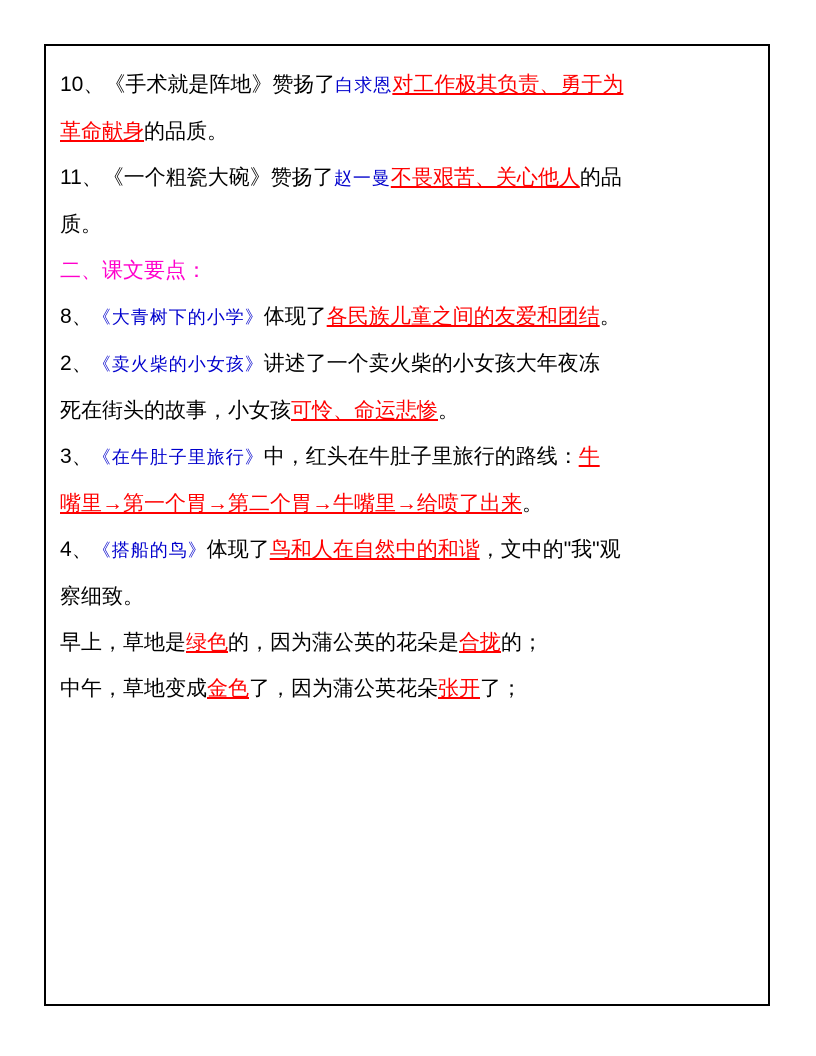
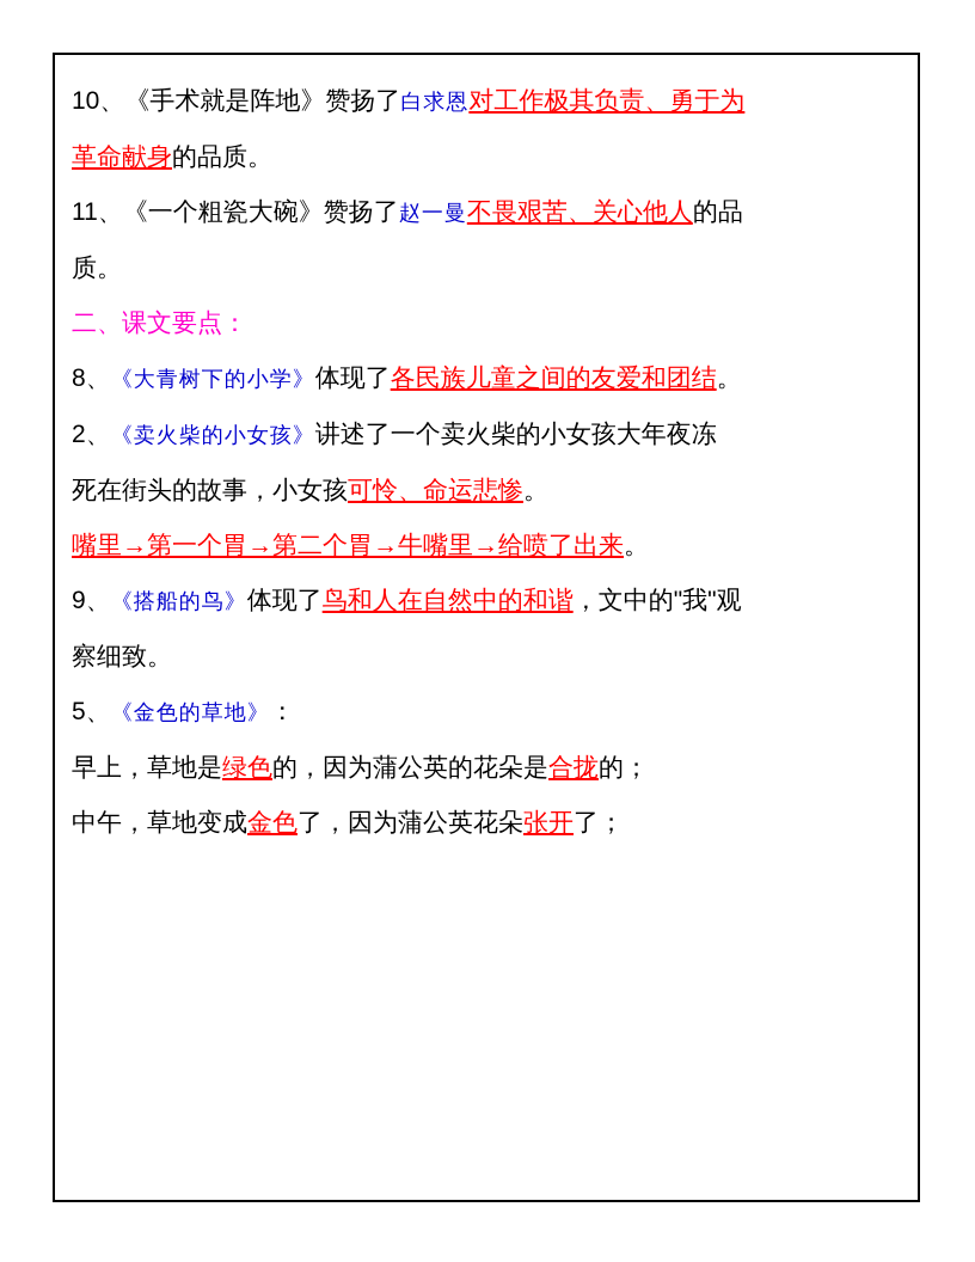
  10、《手术就是阵地》赞扬了白求恩对工作极其负责、勇于为
  革命献身的品质。
  11、《一个粗瓷大碗》赞扬了赵一曼不畏艰苦、关心他人的品
  质。
  二、课文要点：
  8、《大青树下的小学》体现了各民族儿童之间的友爱和团结。
  2、《卖火柴的小女孩》讲述了一个卖火柴的小女孩大年夜冻
  死在街头的故事，小女孩可怜、命运悲惨。
- 3、《在牛肚子里旅行》中，红头在牛肚子里旅行的路线：牛
  嘴里→第一个胃→第二个胃→牛嘴里→给喷了出来。
- 4、《搭船的鸟》体现了鸟和人在自然中的和谐，文中的"我"观
+ 9、《搭船的鸟》体现了鸟和人在自然中的和谐，文中的"我"观
  察细致。
+ 5、《金色的草地》：
  早上，草地是绿色的，因为蒲公英的花朵是合拢的；
  中午，草地变成金色了，因为蒲公英花朵张开了；
